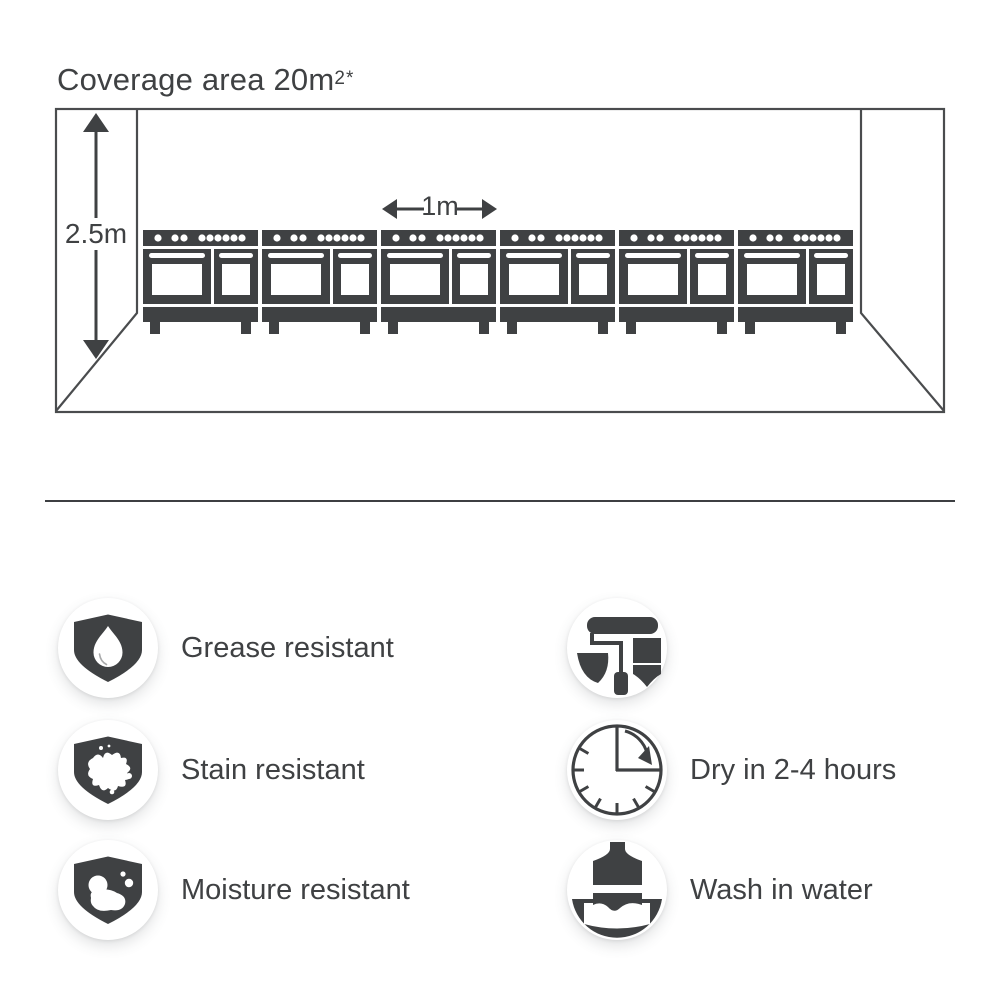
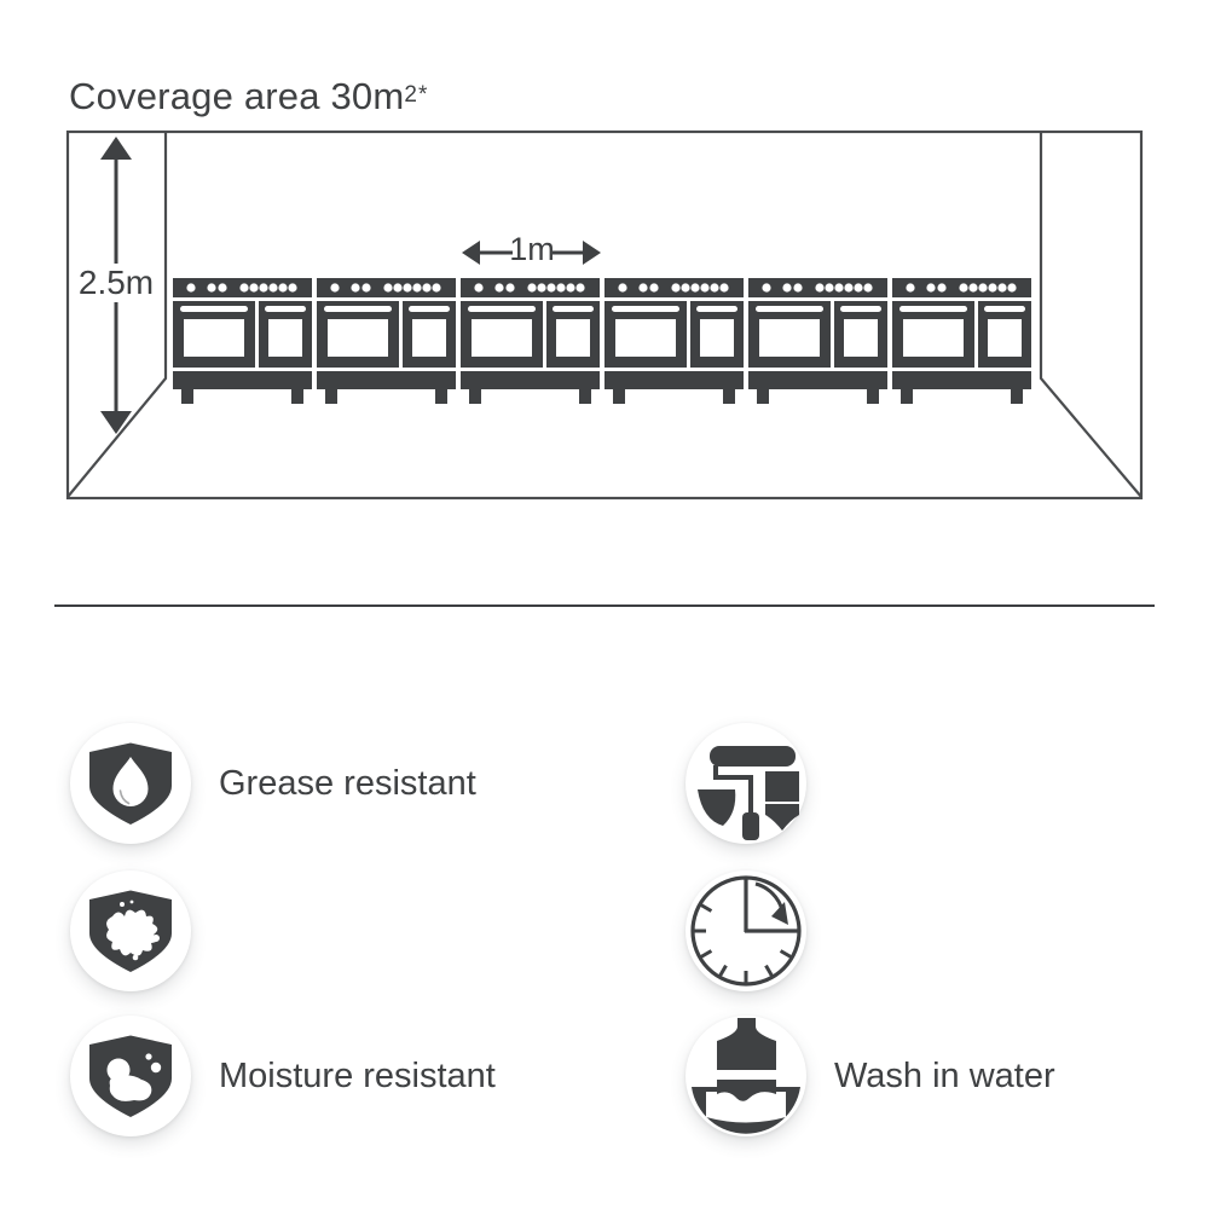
- Coverage area 20m2*
+ Coverage area 30m2*
  2.5m
  1m
  Grease resistant
- Stain resistant
  Moisture resistant
- Dry in 2-4 hours
  Wash in water
